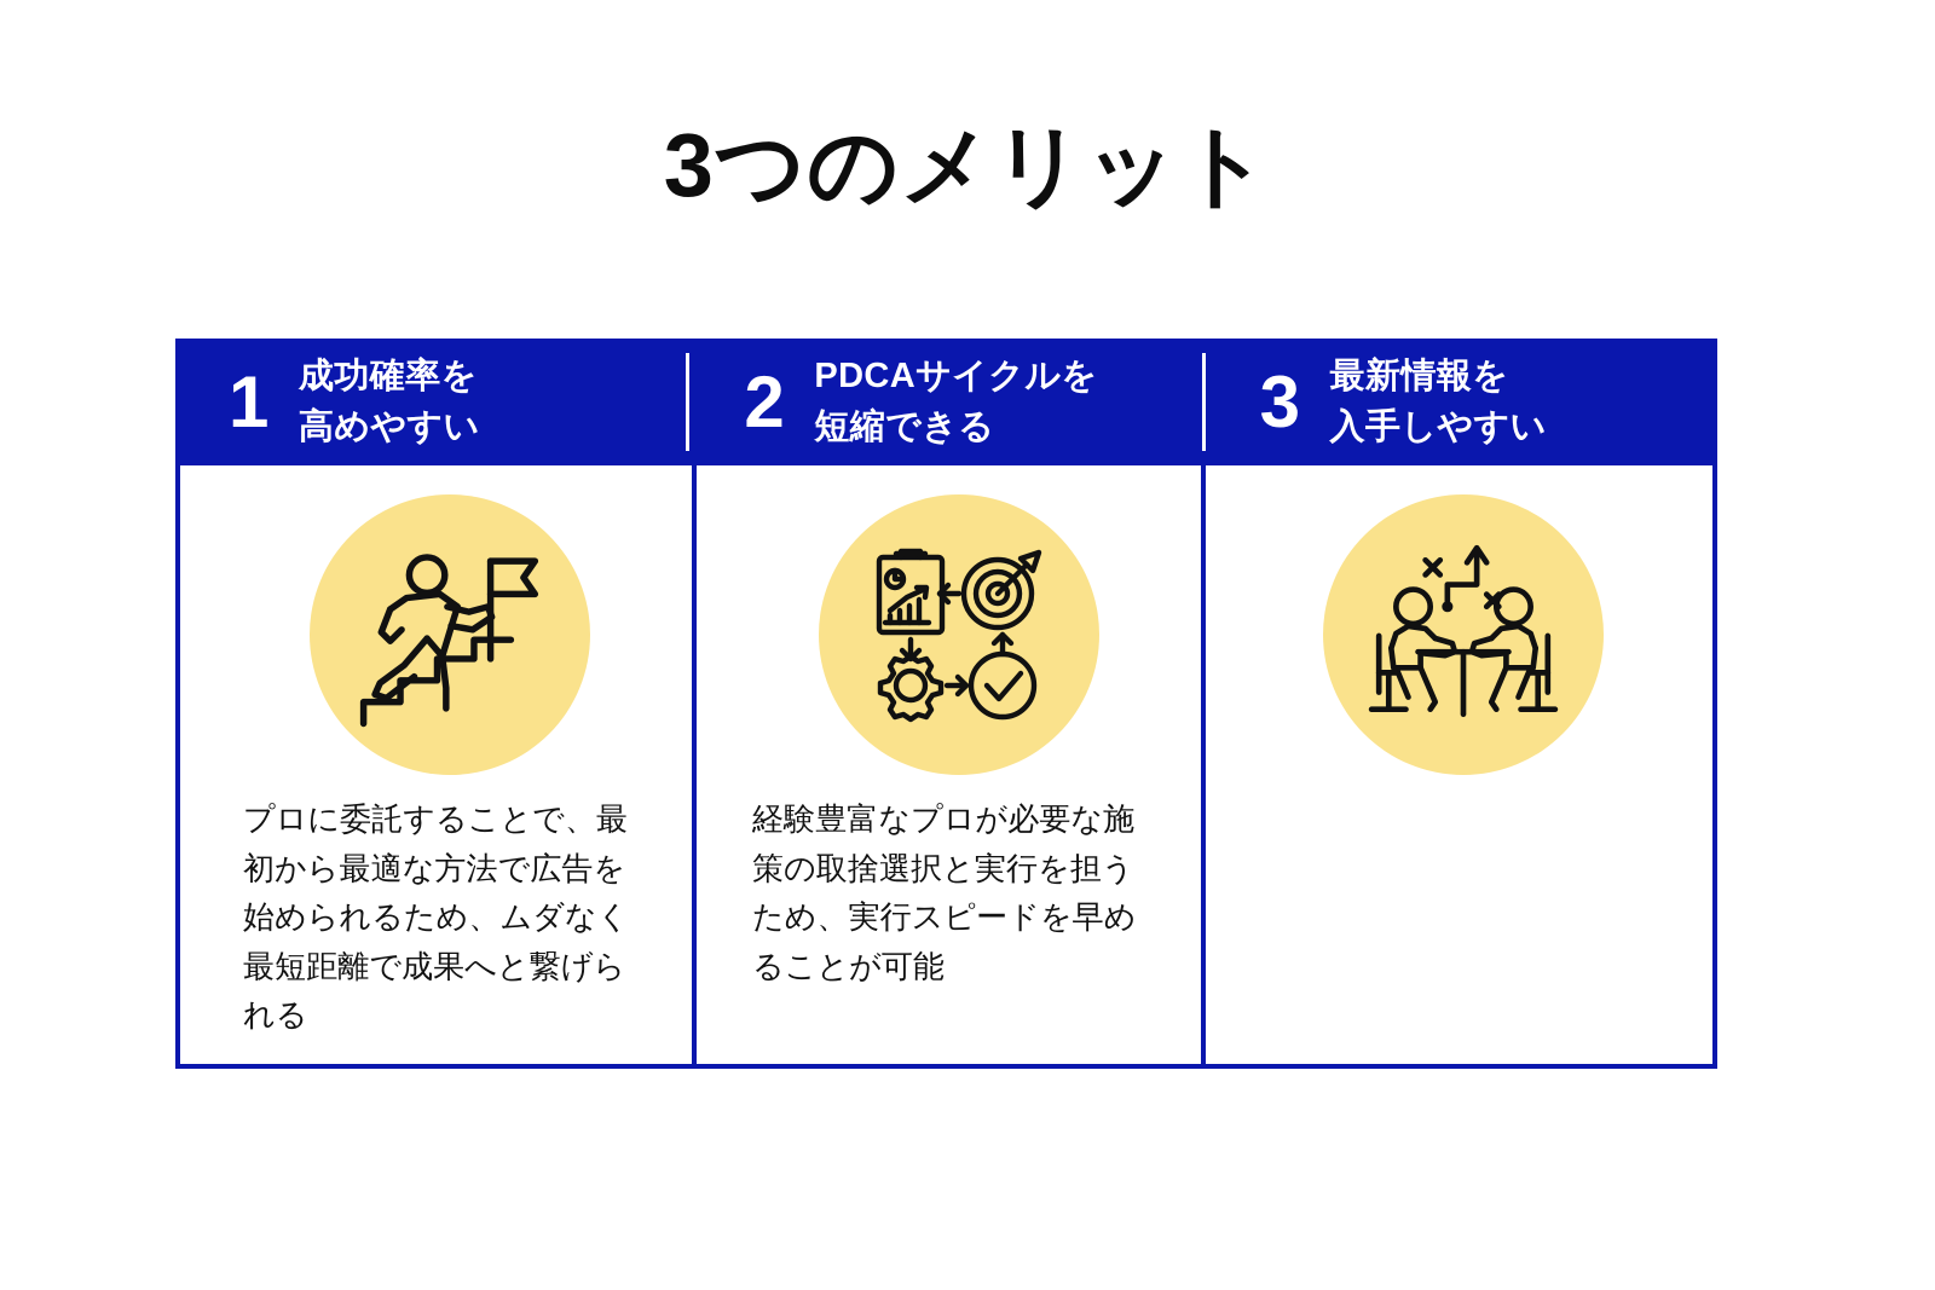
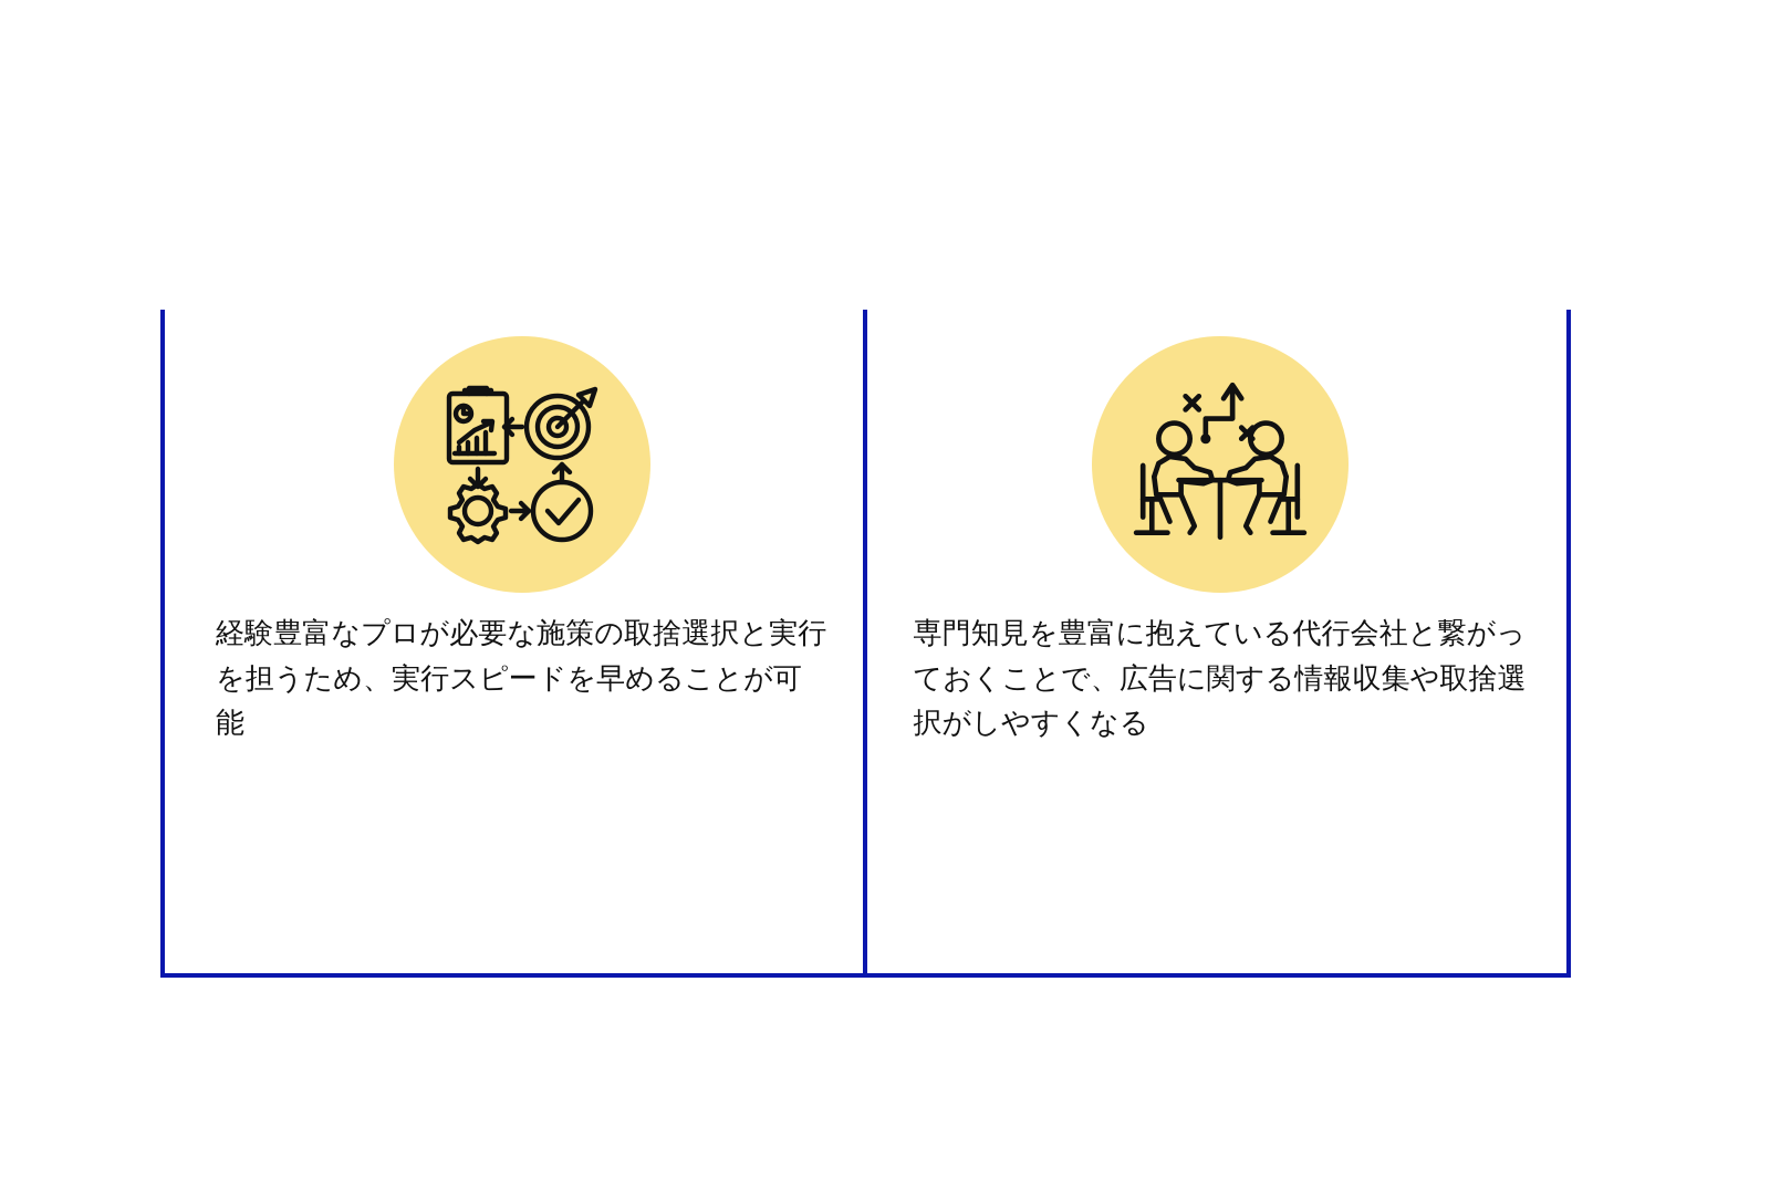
- 3つのメリット
- 1
- 成功確率を
- 高めやすい
- 2
- PDCAサイクルを
- 短縮できる
- 3
- 最新情報を
- 入手しやすい
- プロに委託することで、最初から最適な方法で広告を始められるため、ムダなく最短距離で成果へと繋げられる
  経験豊富なプロが必要な施策の取捨選択と実行を担うため、実行スピードを早めることが可能
+ 専門知見を豊富に抱えている代行会社と繋がっておくことで、広告に関する情報収集や取捨選択がしやすくなる
